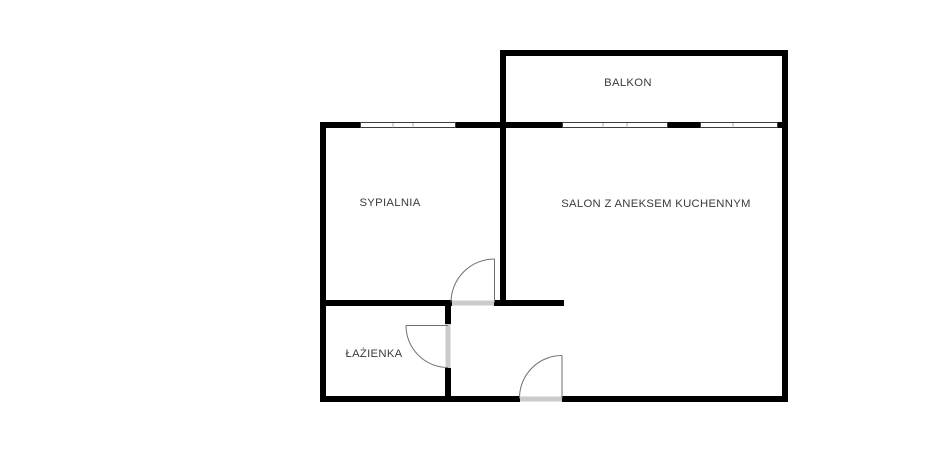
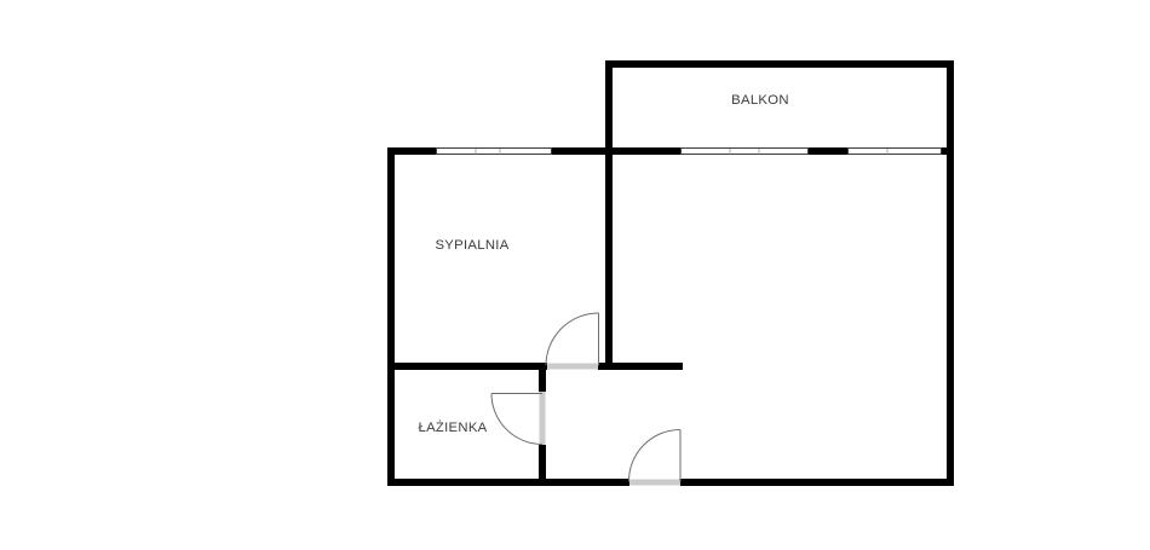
  BALKON
  SYPIALNIA
- SALON Z ANEKSEM KUCHENNYM
  ŁAŻIENKA
